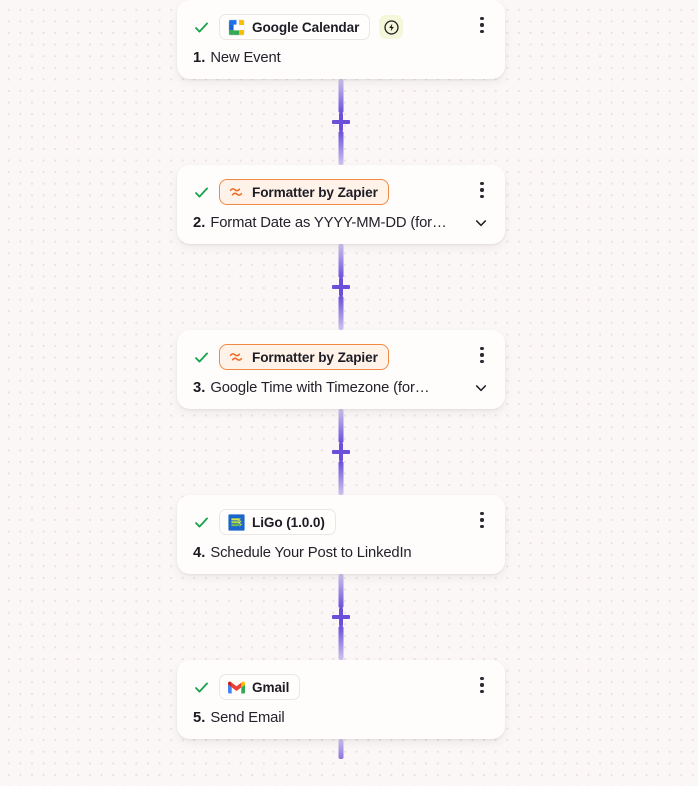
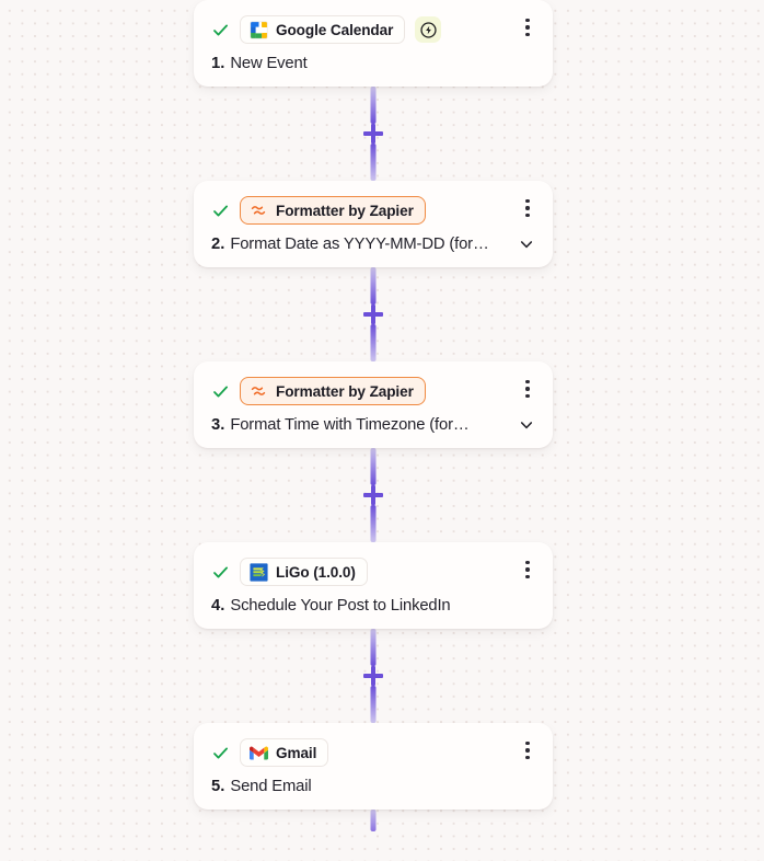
  Google Calendar
  1.
  New Event
  Formatter by Zapier
  2.
  Format Date as YYYY-MM-DD (for…
  Formatter by Zapier
  3.
- Google Time with Timezone (for…
+ Format Time with Timezone (for…
  LiGo (1.0.0)
  4.
  Schedule Your Post to LinkedIn
  Gmail
  5.
  Send Email
